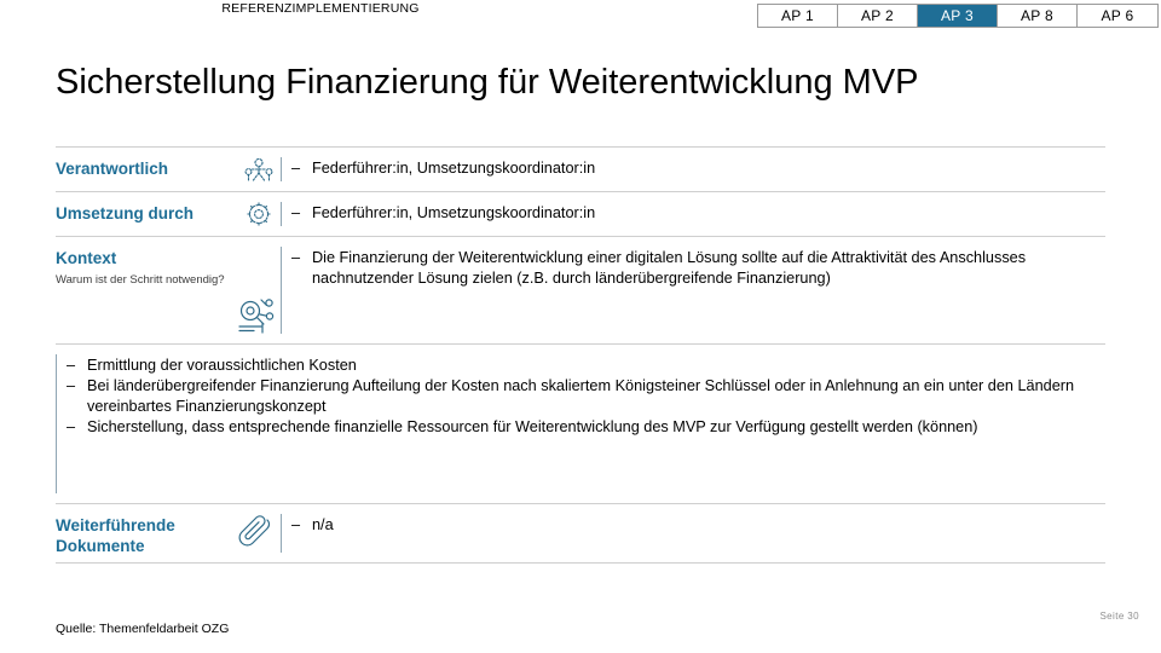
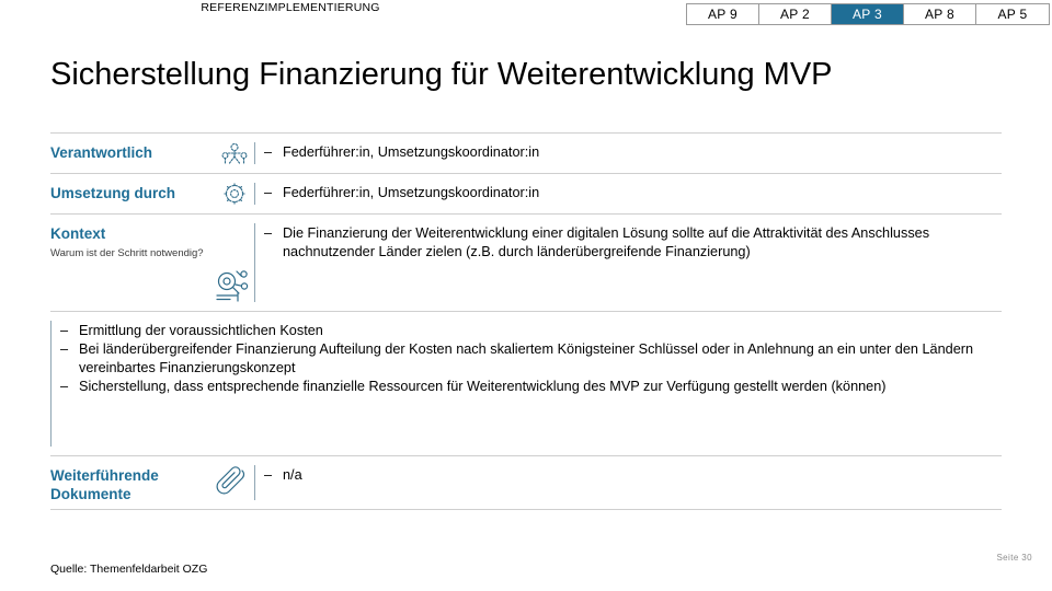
  REFERENZIMPLEMENTIERUNG
- AP 1
+ AP 9
  AP 2
  AP 3
  AP 8
- AP 6
+ AP 5
  Sicherstellung Finanzierung für Weiterentwicklung MVP
  Verantwortlich
  Federführer:in, Umsetzungskoordinator:in
  Umsetzung durch
  Federführer:in, Umsetzungskoordinator:in
  Kontext
  Warum ist der Schritt notwendig?
- Die Finanzierung der Weiterentwicklung einer digitalen Lösung sollte auf die Attraktivität des Anschlusses nachnutzender Lösung zielen (z.B. durch länderübergreifende Finanzierung)
+ Die Finanzierung der Weiterentwicklung einer digitalen Lösung sollte auf die Attraktivität des Anschlusses nachnutzender Länder zielen (z.B. durch länderübergreifende Finanzierung)
  Ermittlung der voraussichtlichen Kosten
  Bei länderübergreifender Finanzierung Aufteilung der Kosten nach skaliertem Königsteiner Schlüssel oder in Anlehnung an ein unter den Ländern vereinbartes Finanzierungskonzept
  Sicherstellung, dass entsprechende finanzielle Ressourcen für Weiterentwicklung des MVP zur Verfügung gestellt werden (können)
  Weiterführende Dokumente
  n/a
  Quelle: Themenfeldarbeit OZG
  Seite 30
